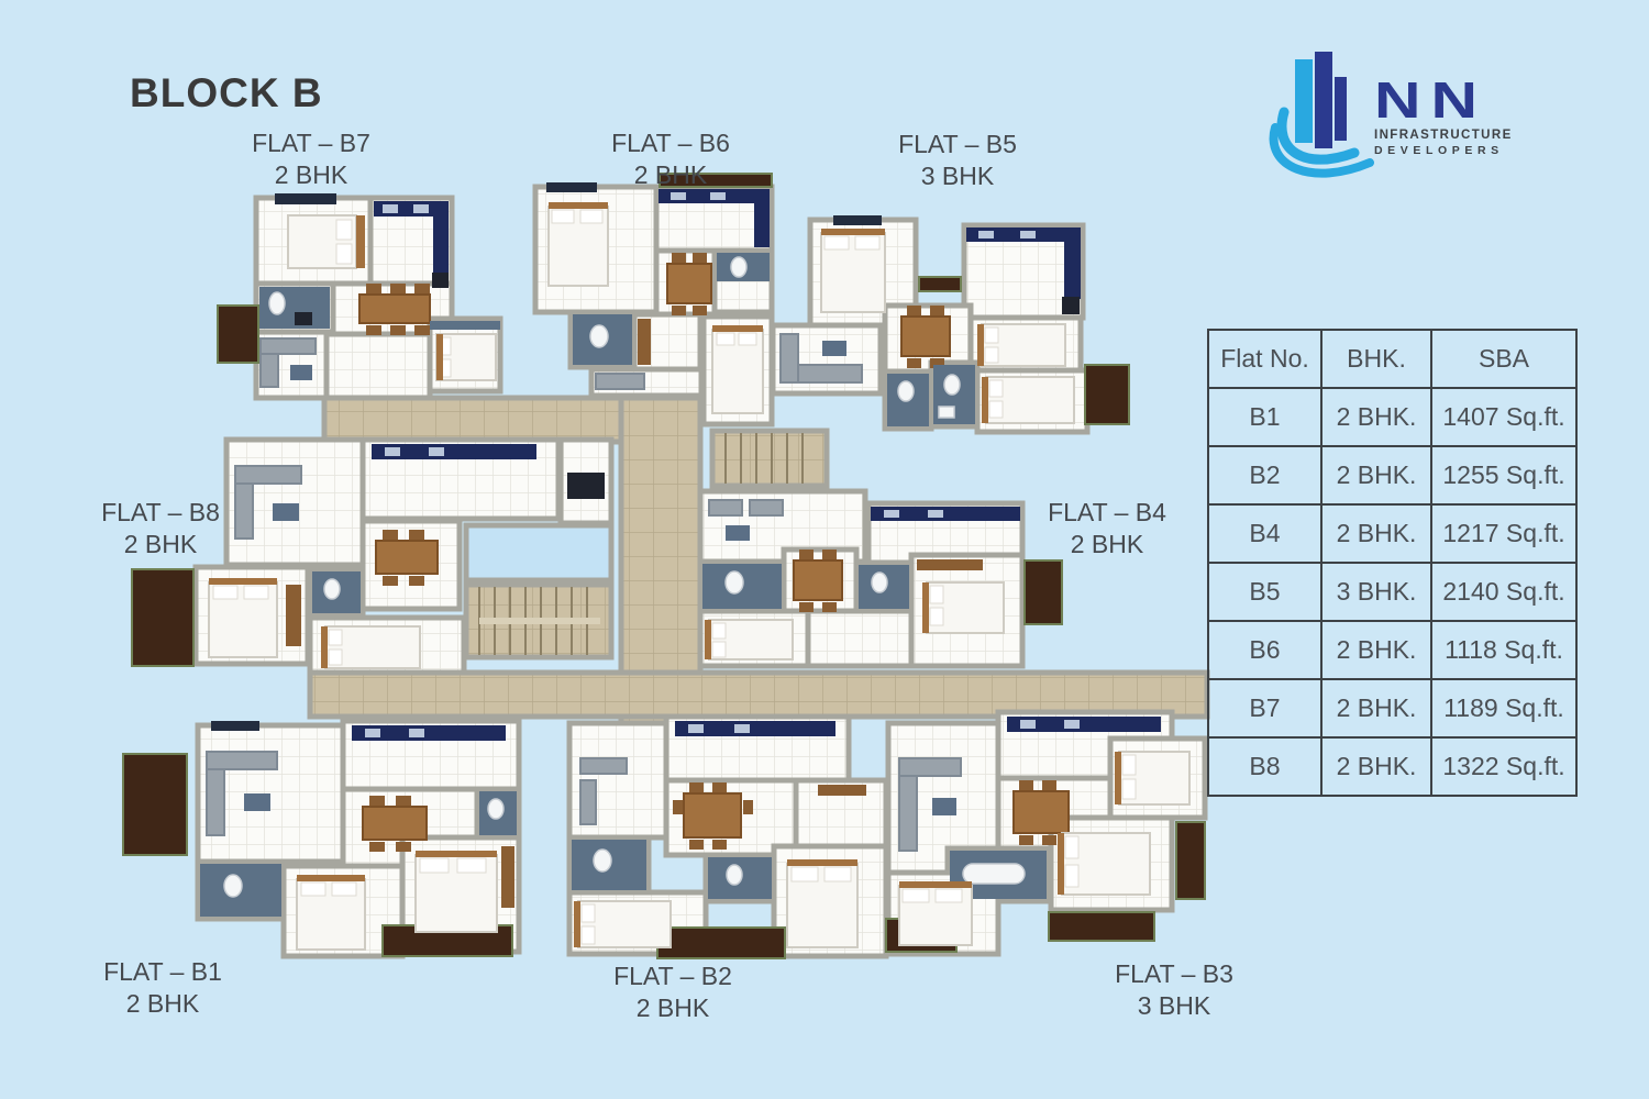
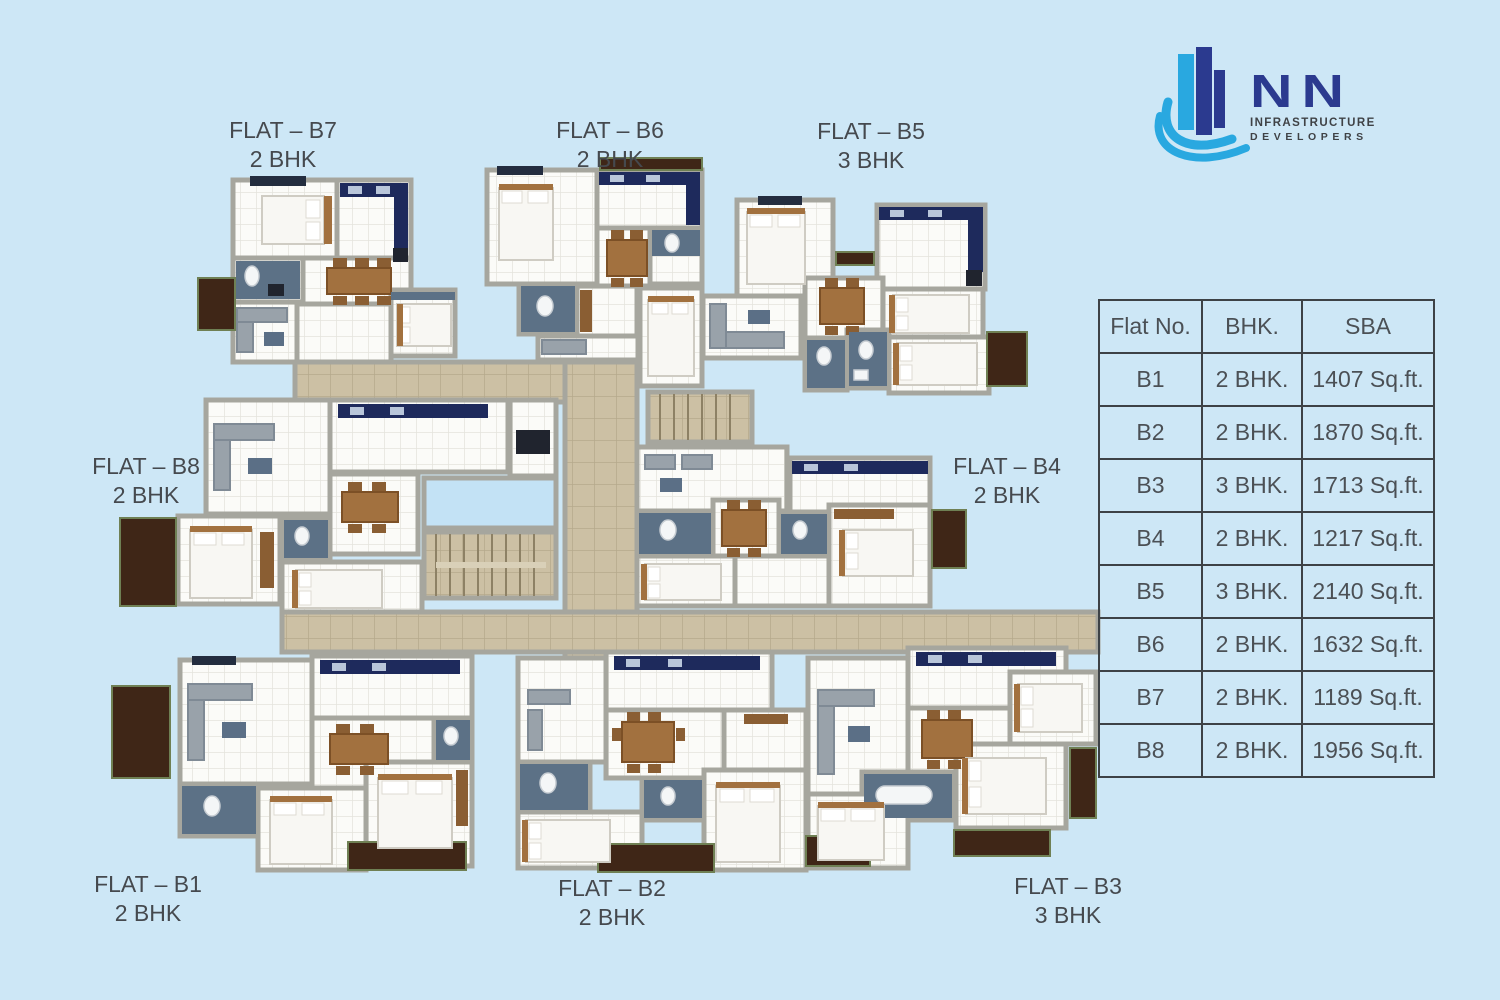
- BLOCK B
  FLAT – B7
  2 BHK
  FLAT – B6
  2 BHK
  FLAT – B5
  3 BHK
  FLAT – B8
  2 BHK
  FLAT – B4
  2 BHK
  FLAT – B1
  2 BHK
  FLAT – B2
  2 BHK
  FLAT – B3
  3 BHK
  NN
  INFRASTRUCTURE
  DEVELOPERS
  Flat No.	BHK.	SBA
  B1	2 BHK.	1407 Sq.ft.
- B2	2 BHK.	1255 Sq.ft.
+ B2	2 BHK.	1870 Sq.ft.
+ B3	3 BHK.	1713 Sq.ft.
  B4	2 BHK.	1217 Sq.ft.
  B5	3 BHK.	2140 Sq.ft.
- B6	2 BHK.	1118 Sq.ft.
+ B6	2 BHK.	1632 Sq.ft.
  B7	2 BHK.	1189 Sq.ft.
- B8	2 BHK.	1322 Sq.ft.
+ B8	2 BHK.	1956 Sq.ft.
